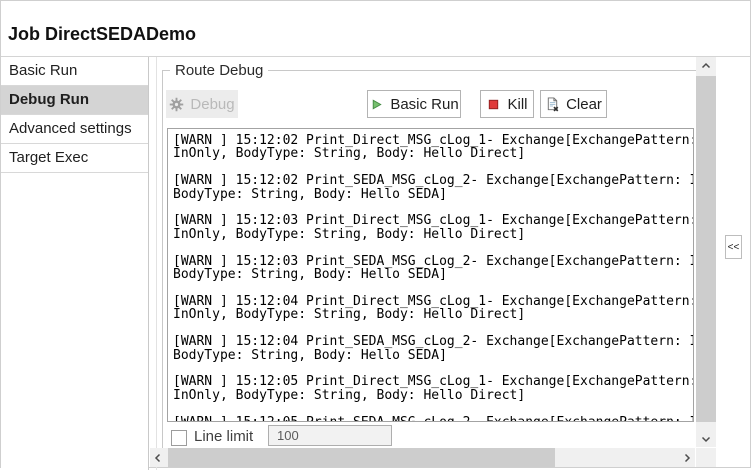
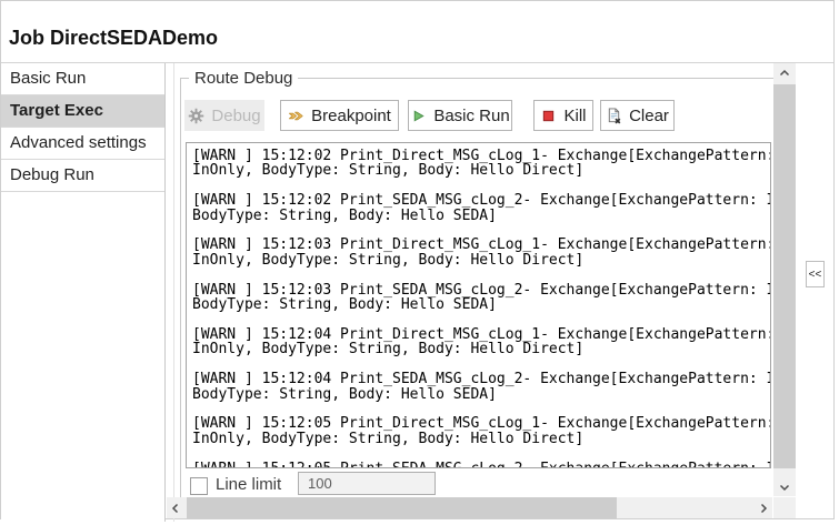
  Job DirectSEDADemo
  Basic Run
- Debug Run
+ Target Exec
  Advanced settings
- Target Exec
+ Debug Run
  Route Debug
  Debug
+ Breakpoint
  Basic Run
  Kill
  Clear
  [WARN ] 15:12:02 Print_Direct_MSG_cLog_1- Exchange[ExchangePattern
  InOnly, BodyType: String, Body: Hello Direct]
  [WARN ] 15:12:02 Print_SEDA_MSG_cLog_2- Exchange[ExchangePattern:
  BodyType: String, Body: Hello SEDA]
  [WARN ] 15:12:03 Print_Direct_MSG_cLog_1- Exchange[ExchangePattern
  InOnly, BodyType: String, Body: Hello Direct]
  [WARN ] 15:12:03 Print_SEDA_MSG_cLog_2- Exchange[ExchangePattern:
  BodyType: String, Body: Hello SEDA]
  [WARN ] 15:12:04 Print_Direct_MSG_cLog_1- Exchange[ExchangePattern
  InOnly, BodyType: String, Body: Hello Direct]
  [WARN ] 15:12:04 Print_SEDA_MSG_cLog_2- Exchange[ExchangePattern:
  BodyType: String, Body: Hello SEDA]
  [WARN ] 15:12:05 Print_Direct_MSG_cLog_1- Exchange[ExchangePattern
  InOnly, BodyType: String, Body: Hello Direct]
  Line limit
  100
  <<
